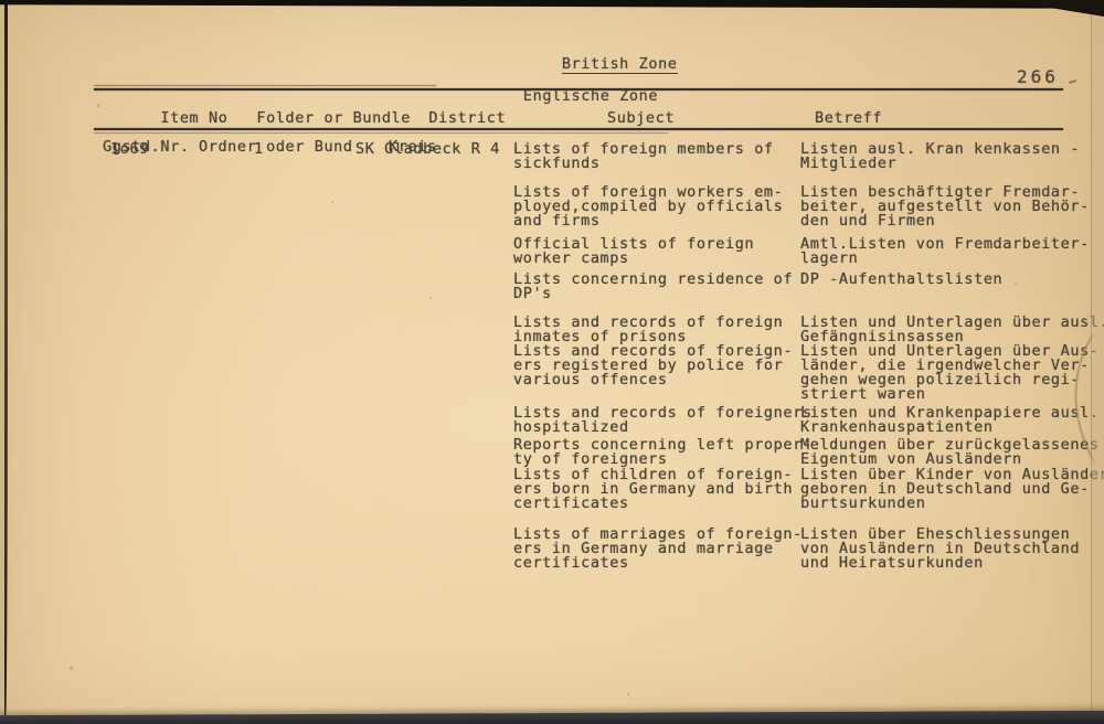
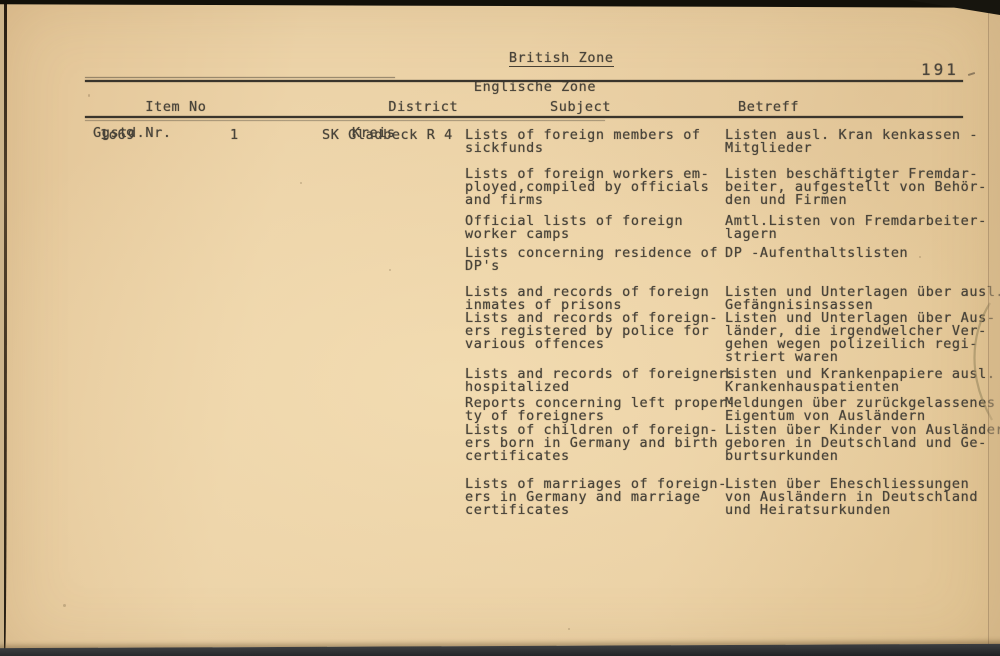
  British Zone
  Englische Zone
- 266
+ 191
  Item No
  Ggstd.Nr.
- Folder or Bundle
- Ordner oder Bund
  District
  Kreis
  Subject
  Betreff
  1o69
  1
  SK Gladbeck R 4
  Lists of foreign members of
  sickfunds
  Listen ausl. Kran kenkassen -
  Mitglieder
  Lists of foreign workers em-
  ployed,compiled by officials
  and firms
  Listen beschäftigter Fremdar-
  beiter, aufgestellt von Behör-
  den und Firmen
  Official lists of foreign
  worker camps
  Amtl.Listen von Fremdarbeiter-
  lagern
  Lists concerning residence of
  DP's
  DP -Aufenthaltslisten
  Lists and records of foreign
  inmates of prisons
  Listen und Unterlagen über ausl
  Gefängnisinsassen
  Lists and records of foreign-
  ers registered by police for
  various offences
  Listen und Unterlagen über Aus-
  länder, die irgendwelcher Ver-
  gehen wegen polizeilich regi-
  striert waren
  Lists and records of foreigner
  hospitalized
  Listen und Krankenpapiere ausl.
  Krankenhauspatienten
  Reports concerning left proper
  ty of foreigners
  Meldungen über zurückgelassenes
  Eigentum von Ausländern
  Lists of children of foreign-
  ers born in Germany and birth
  certificates
  Listen über Kinder von Auslände
  geboren in Deutschland und Ge-
  burtsurkunden
  Lists of marriages of foreign-
  ers in Germany and marriage
  certificates
  Listen über Eheschliessungen
  von Ausländern in Deutschland
  und Heiratsurkunden
